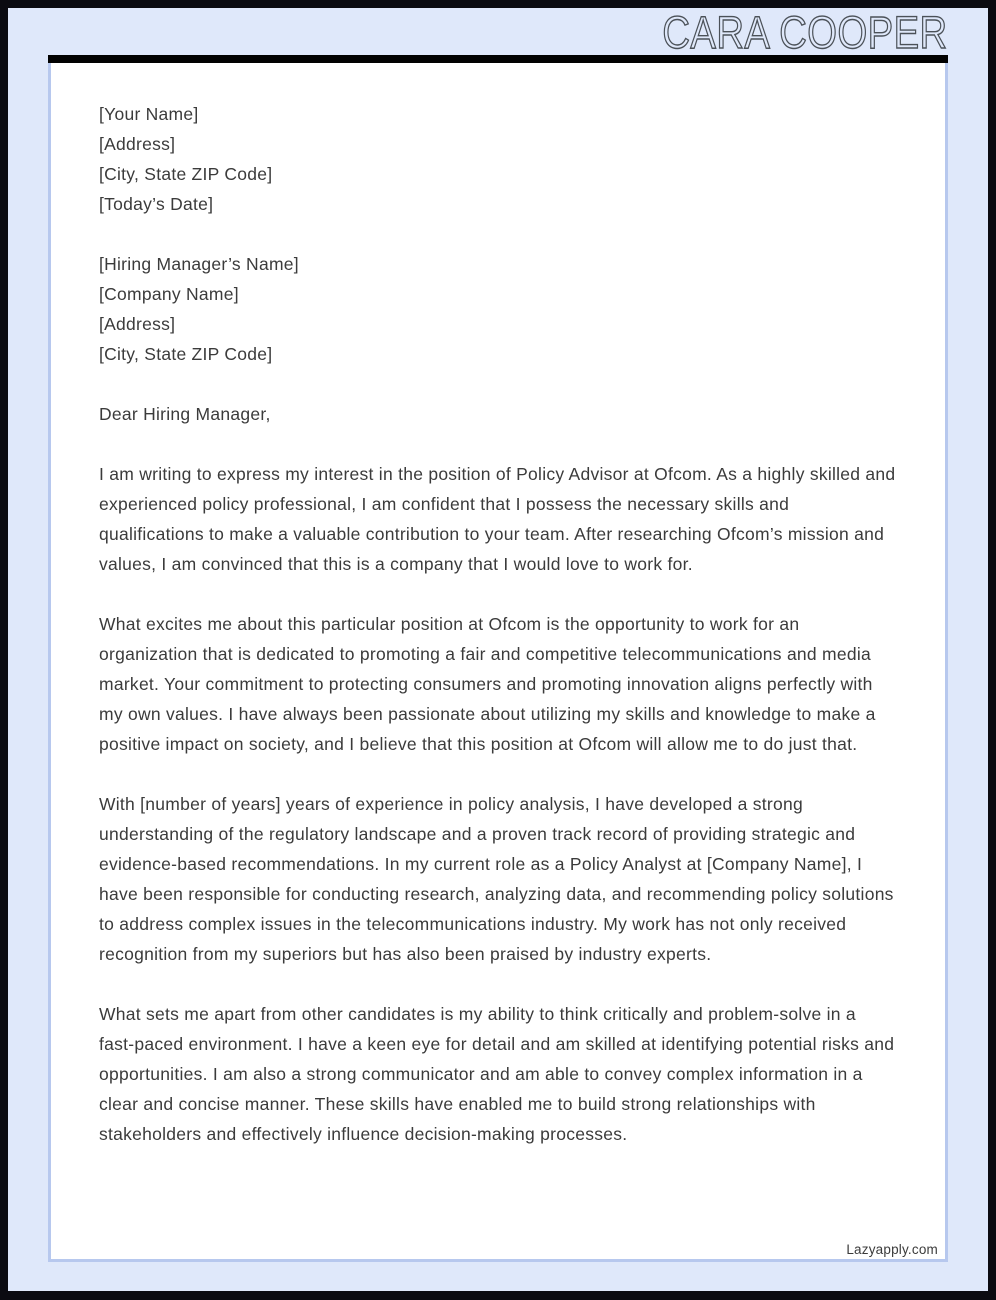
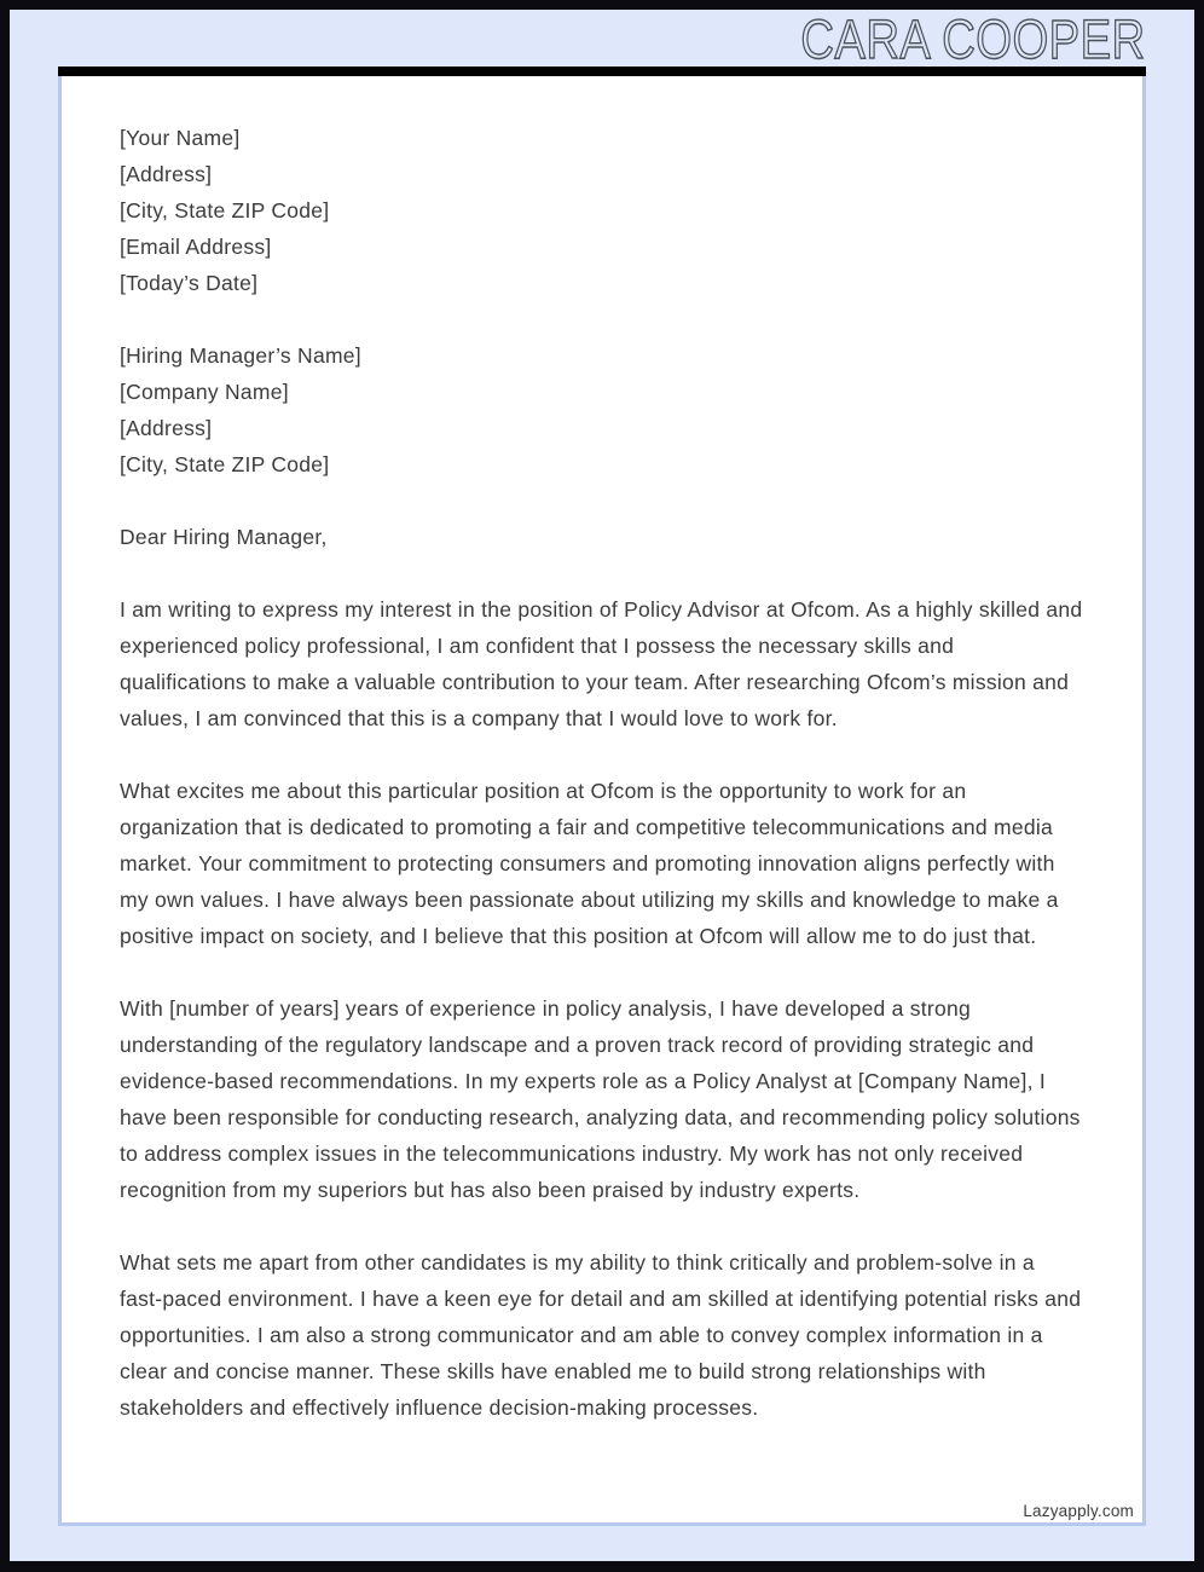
  CARA COOPER
  [Your Name]
  [Address]
  [City, State ZIP Code]
+ [Email Address]
  [Today’s Date]
  [Hiring Manager’s Name]
  [Company Name]
  [Address]
  [City, State ZIP Code]
  Dear Hiring Manager,
  I am writing to express my interest in the position of Policy Advisor at Ofcom. As a highly skilled and experienced policy professional, I am confident that I possess the necessary skills and qualifications to make a valuable contribution to your team. After researching Ofcom’s mission and values, I am convinced that this is a company that I would love to work for.
  What excites me about this particular position at Ofcom is the opportunity to work for an organization that is dedicated to promoting a fair and competitive telecommunications and media market. Your commitment to protecting consumers and promoting innovation aligns perfectly with my own values. I have always been passionate about utilizing my skills and knowledge to make a positive impact on society, and I believe that this position at Ofcom will allow me to do just that.
- With [number of years] years of experience in policy analysis, I have developed a strong understanding of the regulatory landscape and a proven track record of providing strategic and evidence-based recommendations. In my current role as a Policy Analyst at [Company Name], I have been responsible for conducting research, analyzing data, and recommending policy solutions to address complex issues in the telecommunications industry. My work has not only received recognition from my superiors but has also been praised by industry experts.
+ With [number of years] years of experience in policy analysis, I have developed a strong understanding of the regulatory landscape and a proven track record of providing strategic and evidence-based recommendations. In my experts role as a Policy Analyst at [Company Name], I have been responsible for conducting research, analyzing data, and recommending policy solutions to address complex issues in the telecommunications industry. My work has not only received recognition from my superiors but has also been praised by industry experts.
  What sets me apart from other candidates is my ability to think critically and problem-solve in a fast-paced environment. I have a keen eye for detail and am skilled at identifying potential risks and opportunities. I am also a strong communicator and am able to convey complex information in a clear and concise manner. These skills have enabled me to build strong relationships with stakeholders and effectively influence decision-making processes.
  Lazyapply.com
